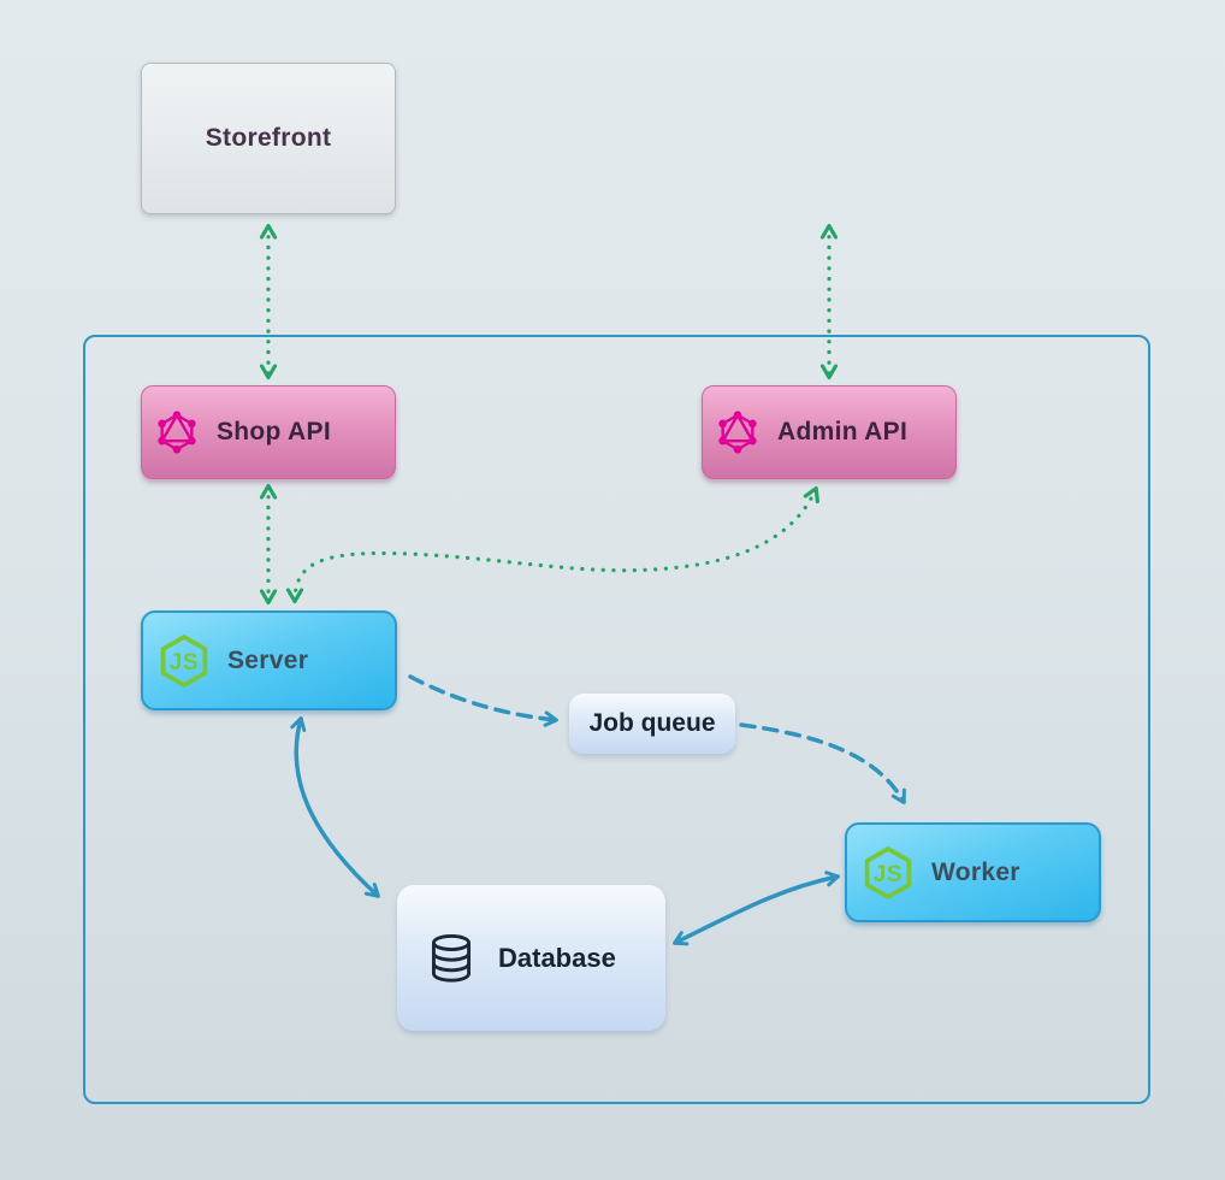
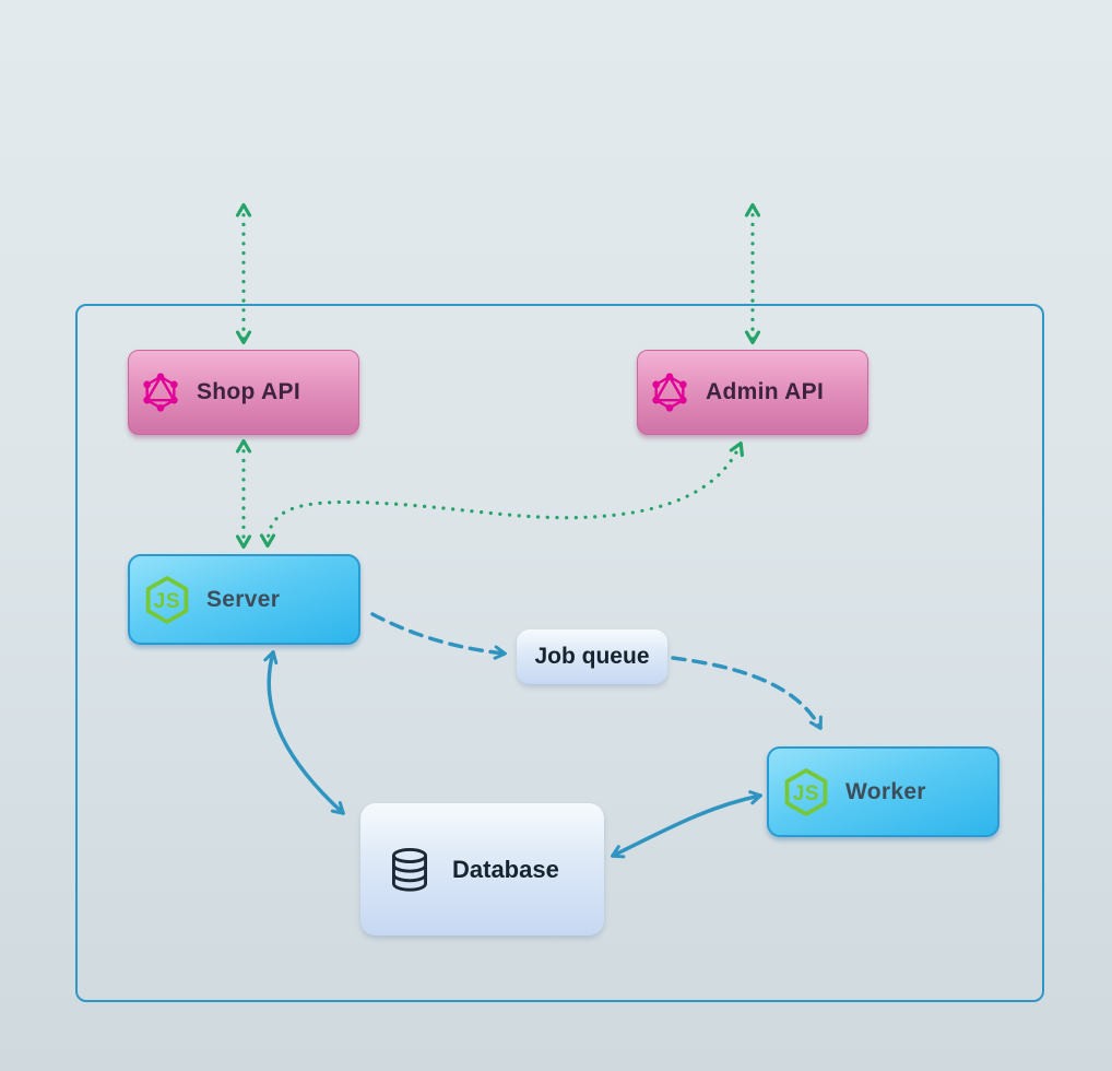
- Storefront
  Shop API
  Admin API
  JS
  Server
  Job queue
  JS
  Worker
  Database
